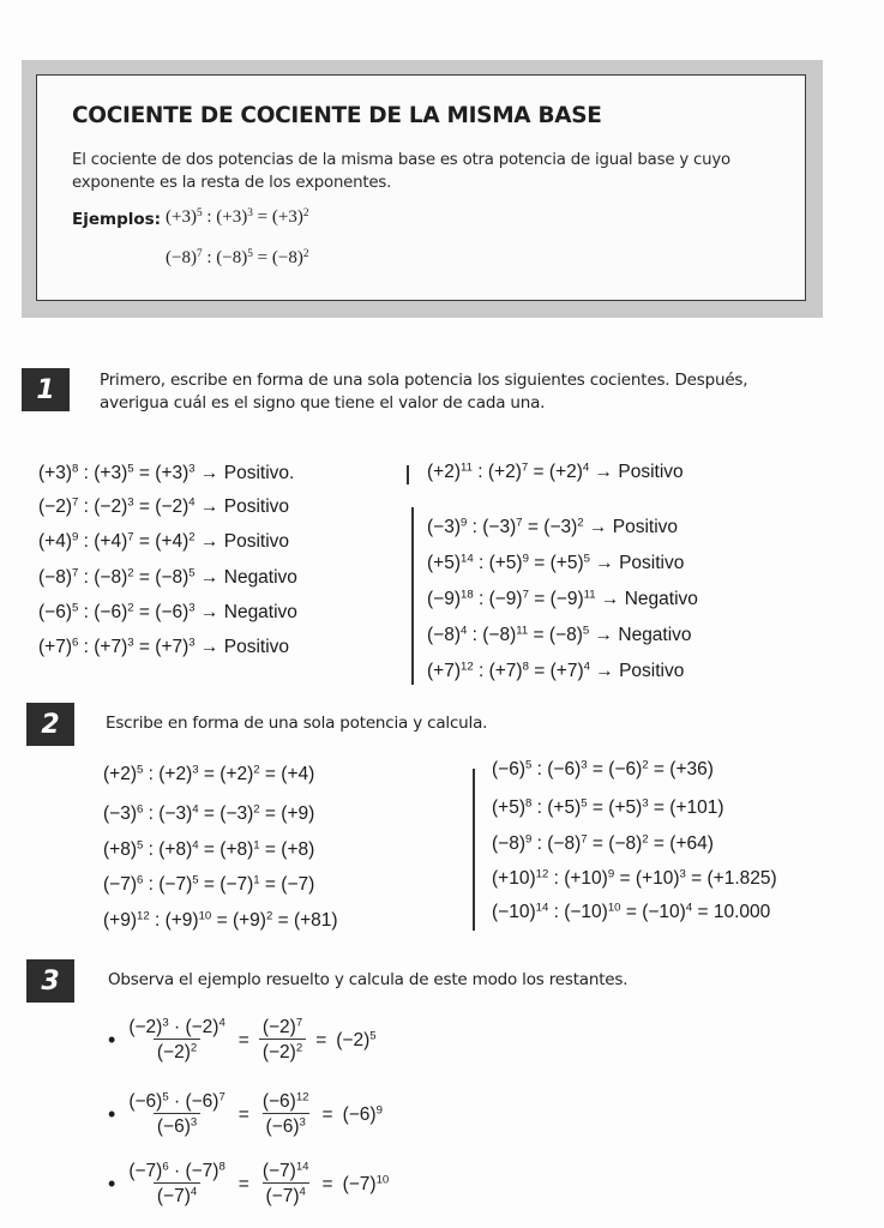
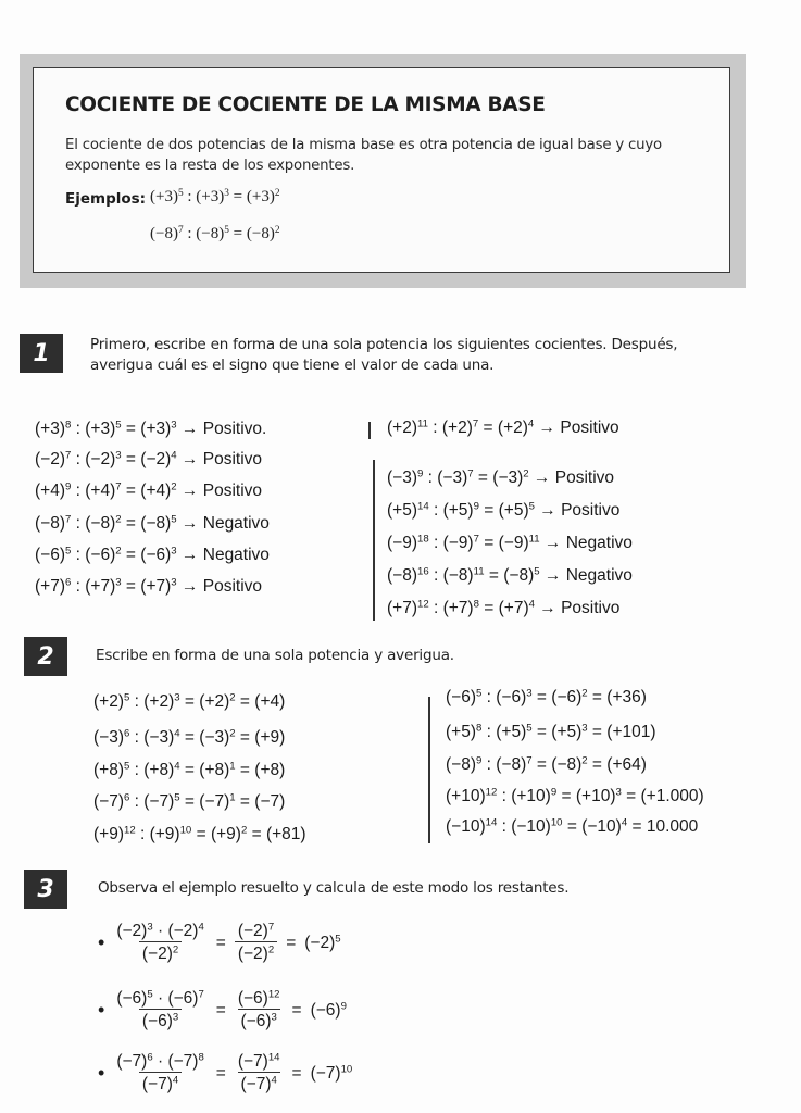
  COCIENTE DE COCIENTE DE LA MISMA BASE
  El cociente de dos potencias de la misma base es otra potencia de igual base y cuyo
  exponente es la resta de los exponentes.
  Ejemplos:
  (+3)5 : (+3)3 = (+3)2
  (−8)7 : (−8)5 = (−8)2
  1
  Primero, escribe en forma de una sola potencia los siguientes cocientes. Después,
  averigua cuál es el signo que tiene el valor de cada una.
  (+3)8 : (+3)5 = (+3)3 → Positivo.
  (−2)7 : (−2)3 = (−2)4 → Positivo
  (+4)9 : (+4)7 = (+4)2 → Positivo
  (−8)7 : (−8)2 = (−8)5 → Negativo
  (−6)5 : (−6)2 = (−6)3 → Negativo
  (+7)6 : (+7)3 = (+7)3 → Positivo
  (+2)11 : (+2)7 = (+2)4 → Positivo
  (−3)9 : (−3)7 = (−3)2 → Positivo
  (+5)14 : (+5)9 = (+5)5 → Positivo
  (−9)18 : (−9)7 = (−9)11 → Negativo
- (−8)4 : (−8)11 = (−8)5 → Negativo
+ (−8)16 : (−8)11 = (−8)5 → Negativo
  (+7)12 : (+7)8 = (+7)4 → Positivo
  2
- Escribe en forma de una sola potencia y calcula.
+ Escribe en forma de una sola potencia y averigua.
  (+2)5 : (+2)3 = (+2)2 = (+4)
  (−3)6 : (−3)4 = (−3)2 = (+9)
  (+8)5 : (+8)4 = (+8)1 = (+8)
  (−7)6 : (−7)5 = (−7)1 = (−7)
  (+9)12 : (+9)10 = (+9)2 = (+81)
  (−6)5 : (−6)3 = (−6)2 = (+36)
  (+5)8 : (+5)5 = (+5)3 = (+101)
  (−8)9 : (−8)7 = (−8)2 = (+64)
- (+10)12 : (+10)9 = (+10)3 = (+1.825)
+ (+10)12 : (+10)9 = (+10)3 = (+1.000)
  (−10)14 : (−10)10 = (−10)4 = 10.000
  3
  Observa el ejemplo resuelto y calcula de este modo los restantes.
  •
  (−2)3 · (−2)4
  (−2)2
  =
  (−2)7
  (−2)2
  =
  (−2)5
  •
  (−6)5 · (−6)7
  (−6)3
  =
  (−6)12
  (−6)3
  =
  (−6)9
  •
  (−7)6 · (−7)8
  (−7)4
  =
  (−7)14
  (−7)4
  =
  (−7)10
